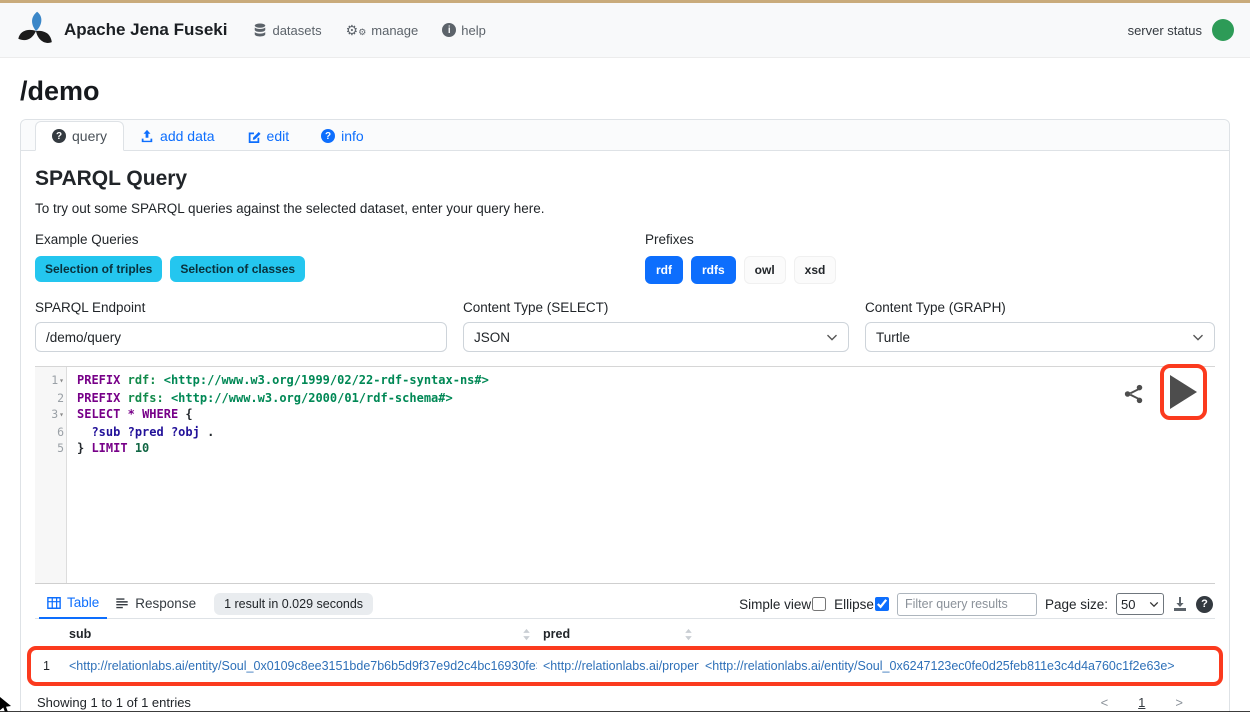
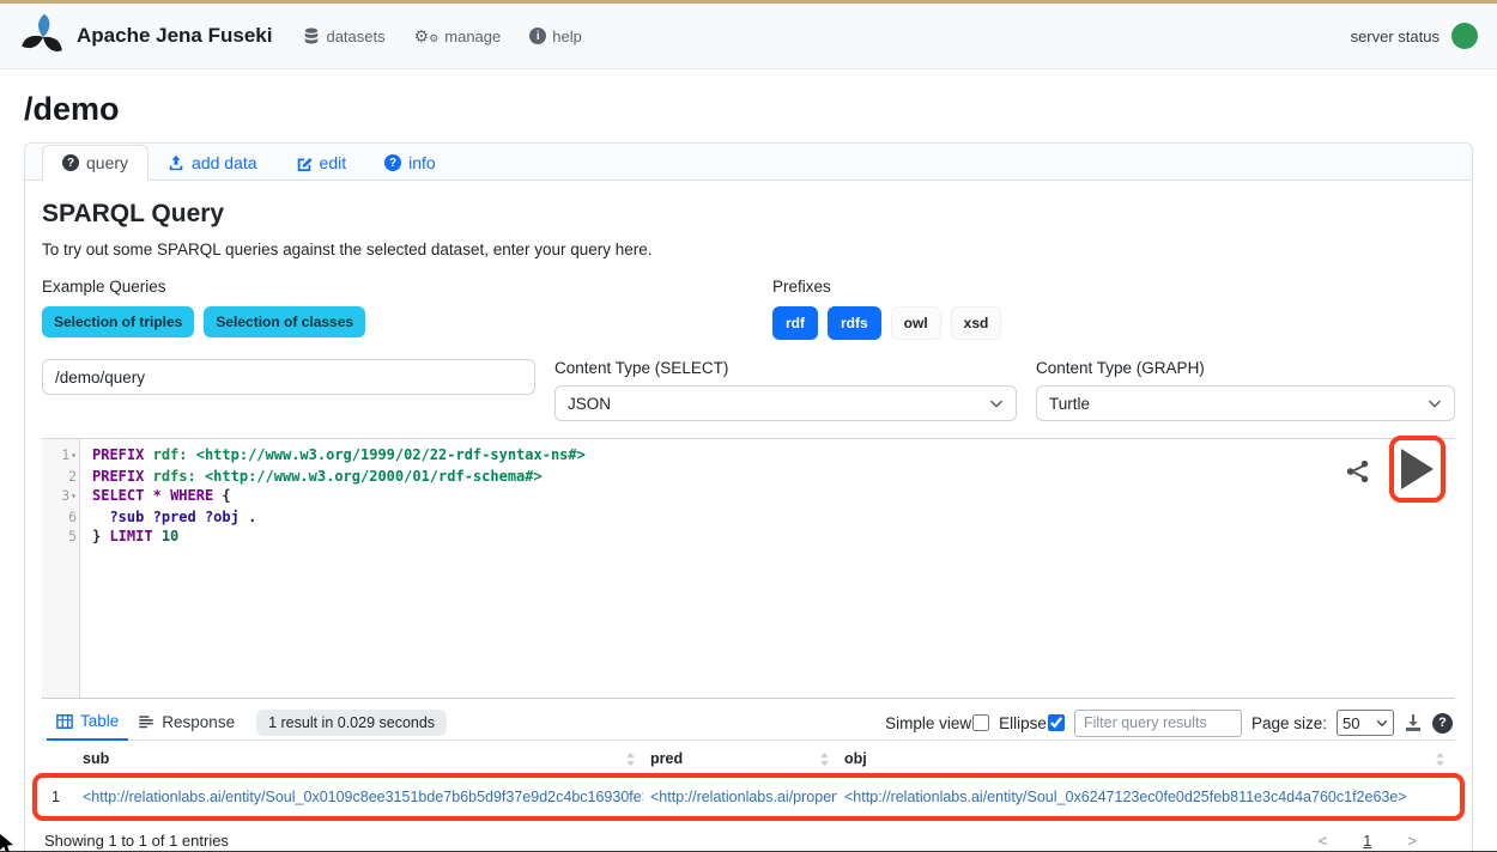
  Apache Jena Fuseki
  datasets
  ⚙⚙
  manage
  i
  help
  server status
  /demo
  ?
  query
  add data
  edit
  ?
  info
  SPARQL Query
  To try out some SPARQL queries against the selected dataset, enter your query here.
  Example Queries
  Selection of triples
  Selection of classes
  Prefixes
  rdf
  rdfs
  owl
  xsd
- SPARQL Endpoint
  /demo/query
  Content Type (SELECT)
  JSON
  Content Type (GRAPH)
  Turtle
  1▾
  PREFIX rdf: <http://www.w3.org/1999/02/22-rdf-syntax-ns#>
  2
  PREFIX rdfs: <http://www.w3.org/2000/01/rdf-schema#>
  3▾
  SELECT * WHERE {
  6
  ?sub ?pred ?obj .
  5
  } LIMIT 10
  Table
  Response
  1 result in 0.029 seconds
  Simple view
  Ellipse
  Filter query results
  Page size:
  50
  ?
  sub
  pred
+ obj
  1
  <http://relationlabs.ai/entity/Soul_0x0109c8ee3151bde7b6b5d9f37e9d2c4bc16930fe
  <http://relationlabs.ai/entity/Soul_0x6247123ec0fe0d25feb811e3c4d4a760c1f2e63e>
  Showing 1 to 1 of 1 entries
  <
  1
  >
